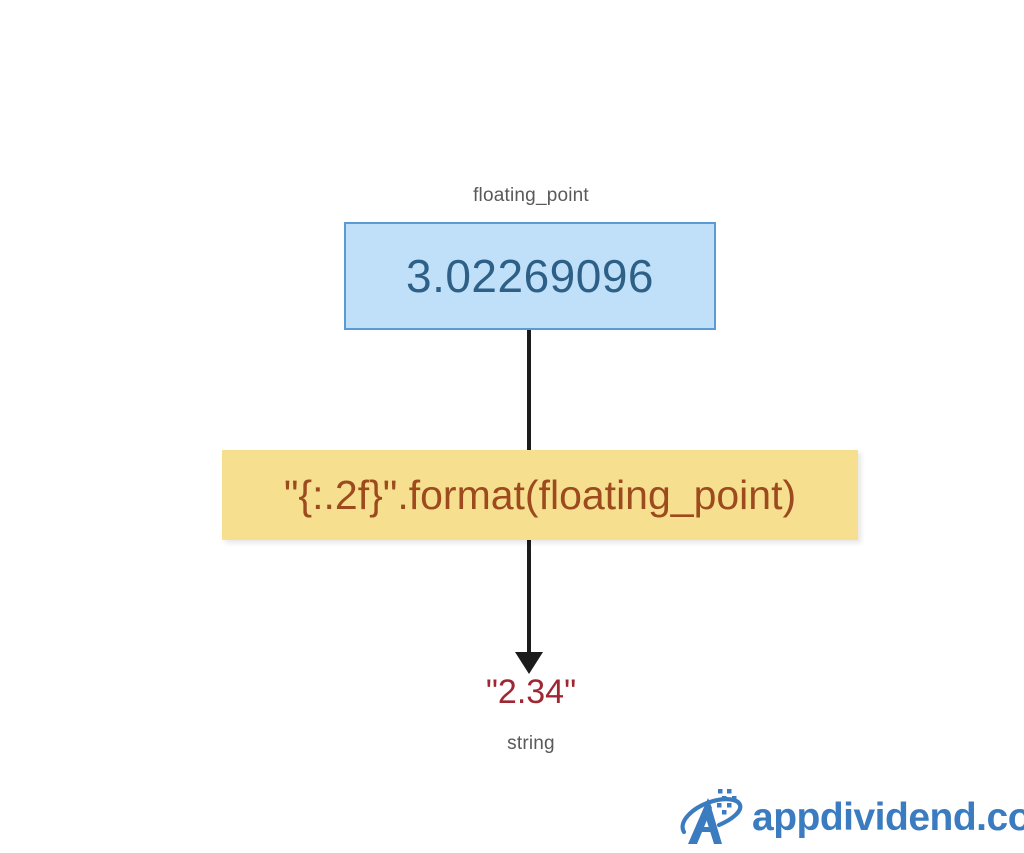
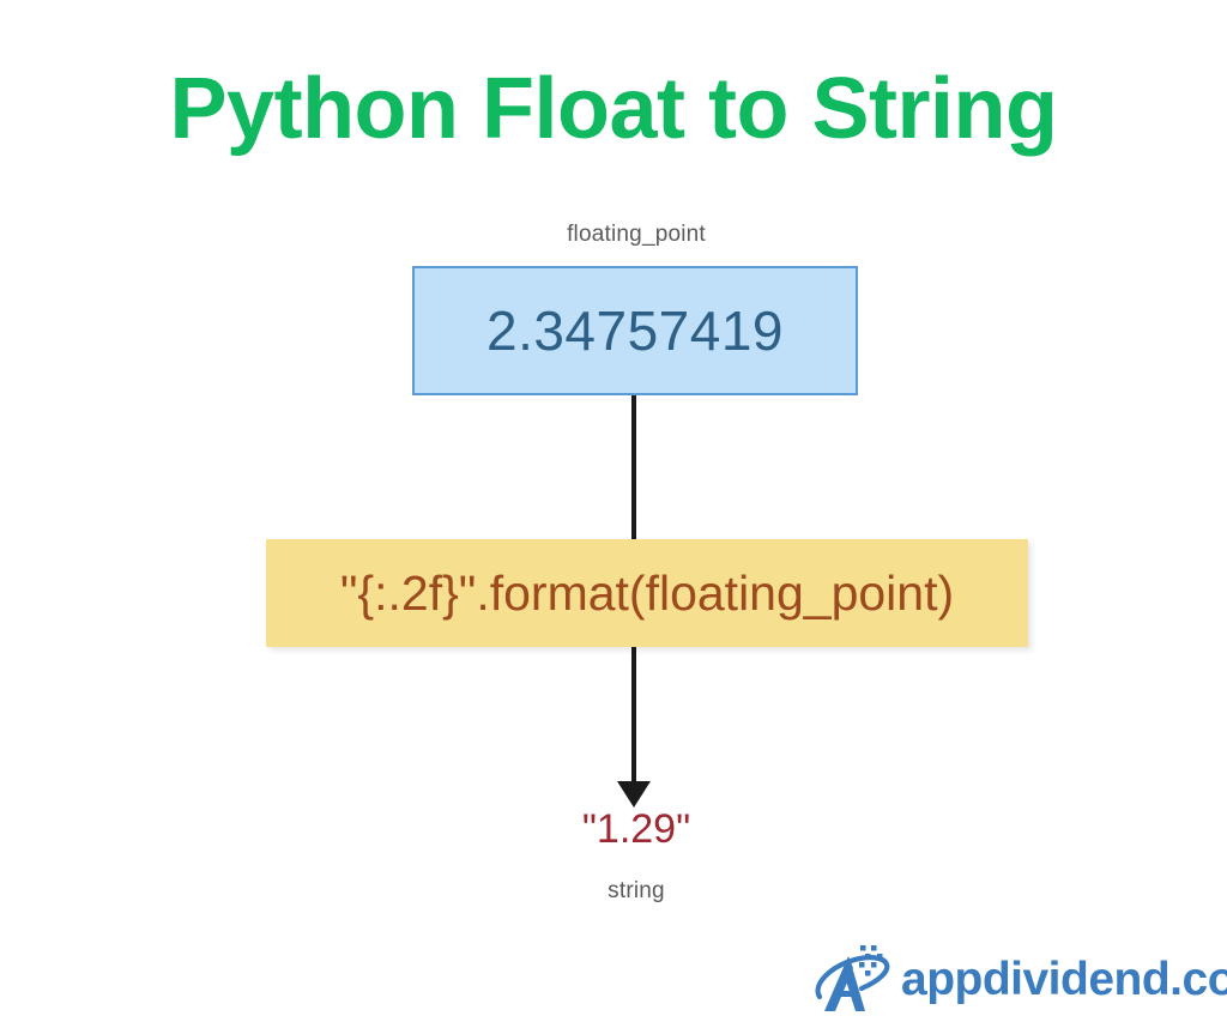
+ Python Float to String
  floating_point
- 3.02269096
+ 2.34757419
  "{:.2f}".format(floating_point)
- "2.34"
+ "1.29"
  string
  appdividend.co
